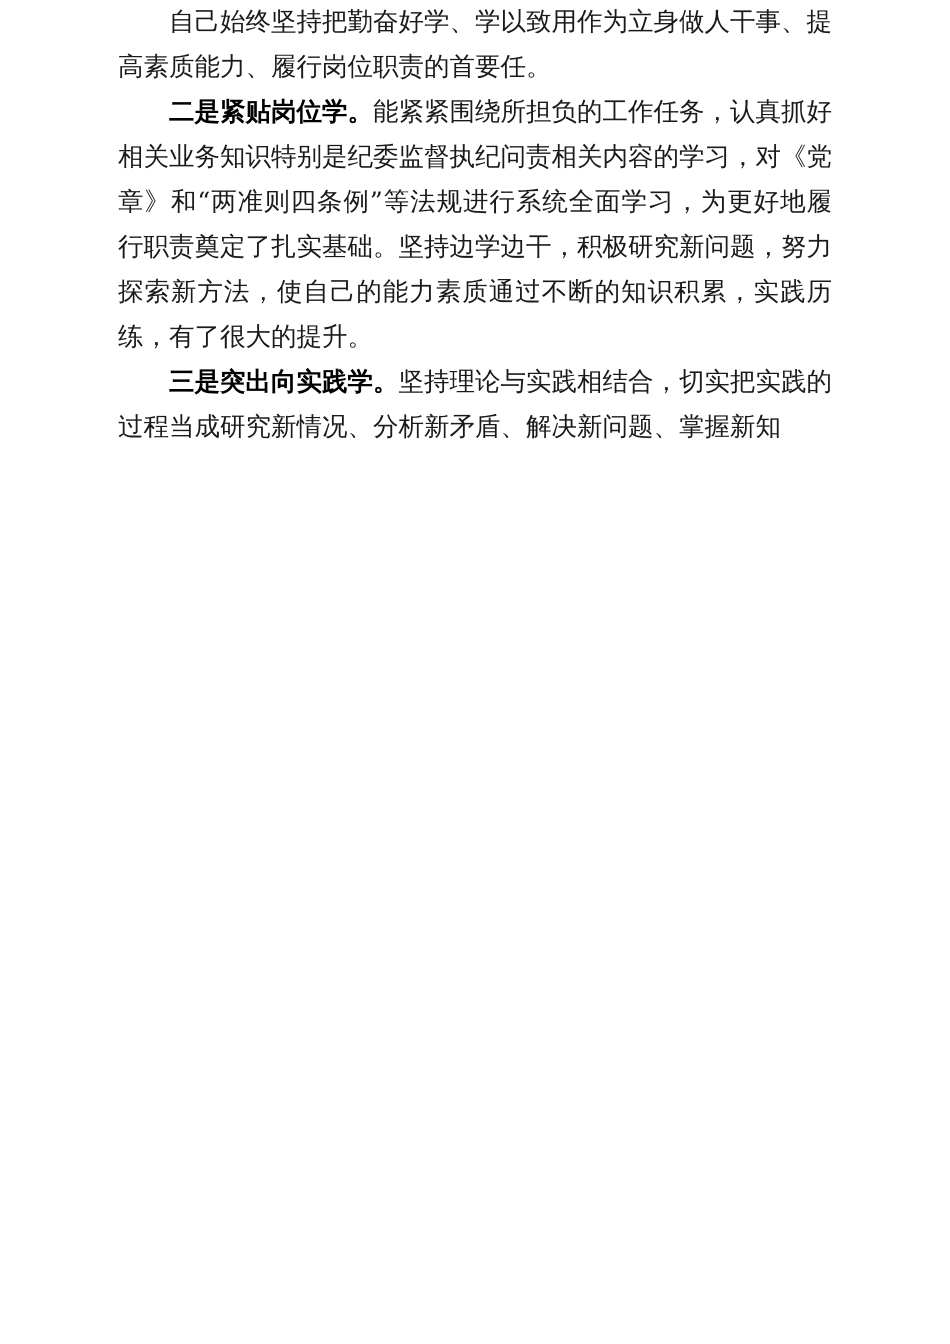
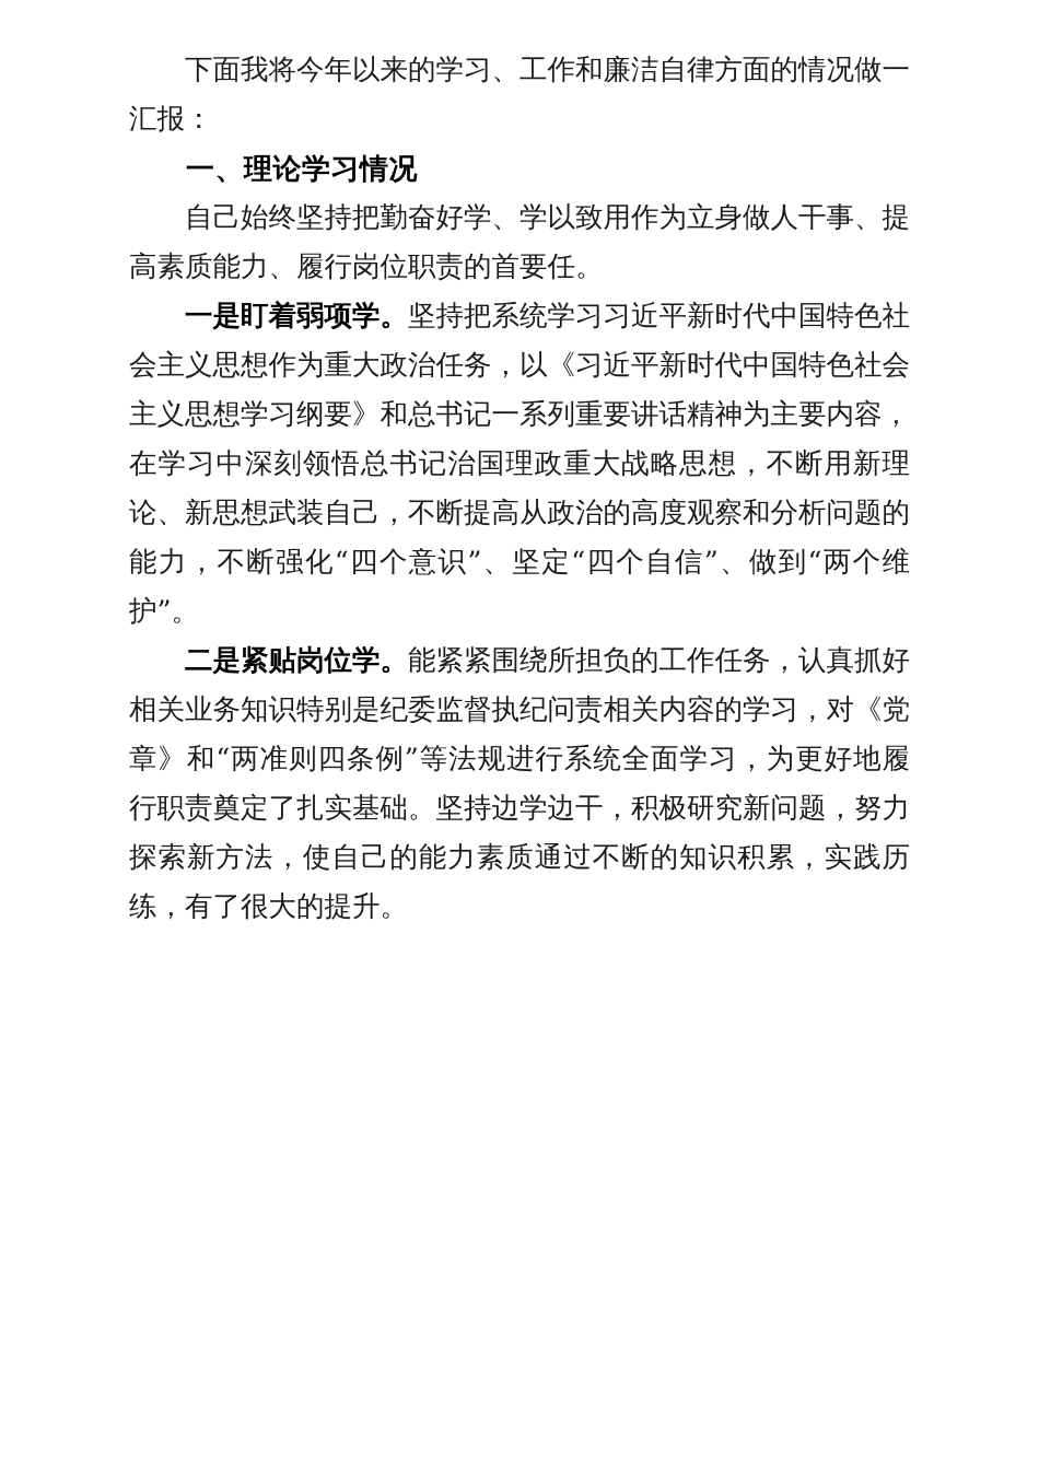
+ 下面我将今年以来的学习、工作和廉洁自律方面的情况做一汇报：
+ 一、理论学习情况
  自己始终坚持把勤奋好学、学以致用作为立身做人干事、提高素质能力、履行岗位职责的首要任。
+ 一是盯着弱项学。坚持把系统学习习近平新时代中国特色社会主义思想作为重大政治任务，以《习近平新时代中国特色社会主义思想学习纲要》和总书记一系列重要讲话精神为主要内容，在学习中深刻领悟总书记治国理政重大战略思想，不断用新理论、新思想武装自己，不断提高从政治的高度观察和分析问题的能力，不断强化“四个意识”、坚定“四个自信”、做到“两个维护”。
  二是紧贴岗位学。能紧紧围绕所担负的工作任务，认真抓好相关业务知识特别是纪委监督执纪问责相关内容的学习，对《党章》和“两准则四条例”等法规进行系统全面学习，为更好地履行职责奠定了扎实基础。坚持边学边干，积极研究新问题，努力探索新方法，使自己的能力素质通过不断的知识积累，实践历练，有了很大的提升。
- 三是突出向实践学。坚持理论与实践相结合，切实把实践的过程当成研究新情况、分析新矛盾、解决新问题、掌握新知
